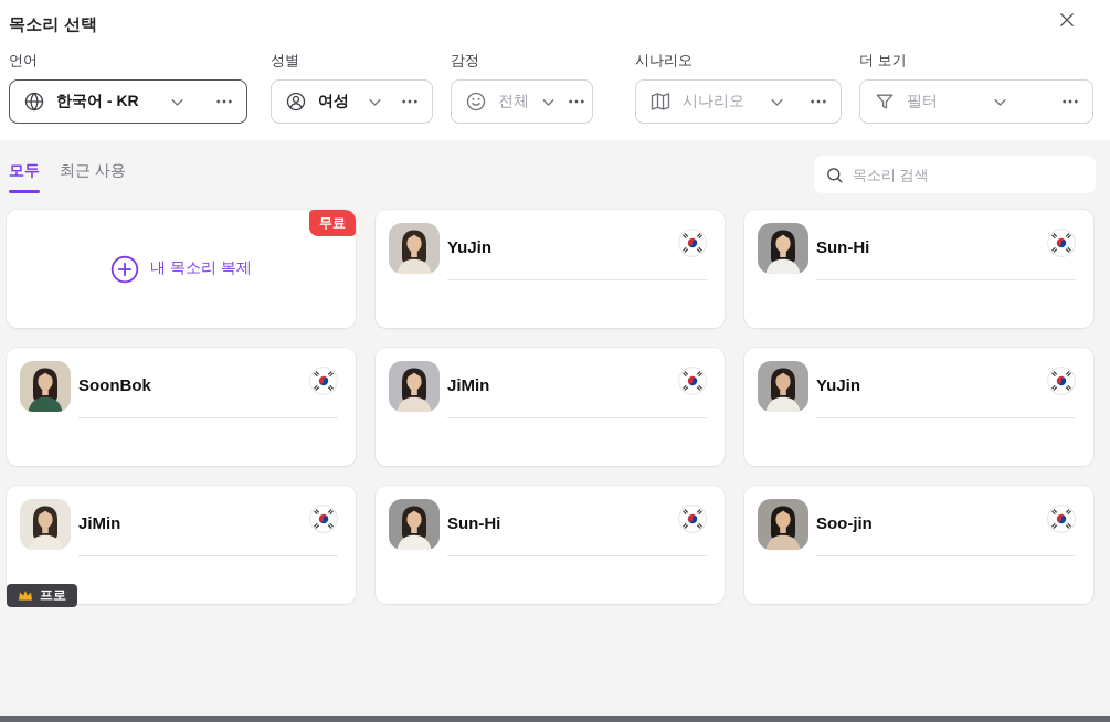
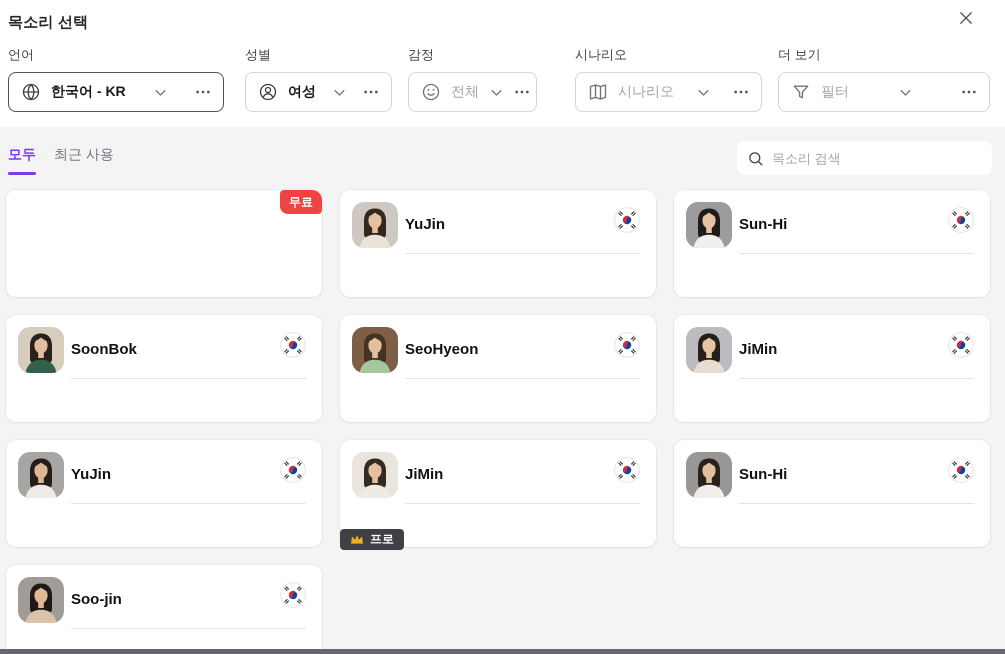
  목소리 선택
  언어
  한국어 - KR
  성별
  여성
  감정
  전체
  시나리오
  시나리오
  더 보기
  필터
  모두
  최근 사용
  목소리 검색
  무료
- 내 목소리 복제
  YuJin
  Sun-Hi
  SoonBok
+ SeoHyeon
  JiMin
  YuJin
  JiMin
  프로
  Sun-Hi
  Soo-jin
